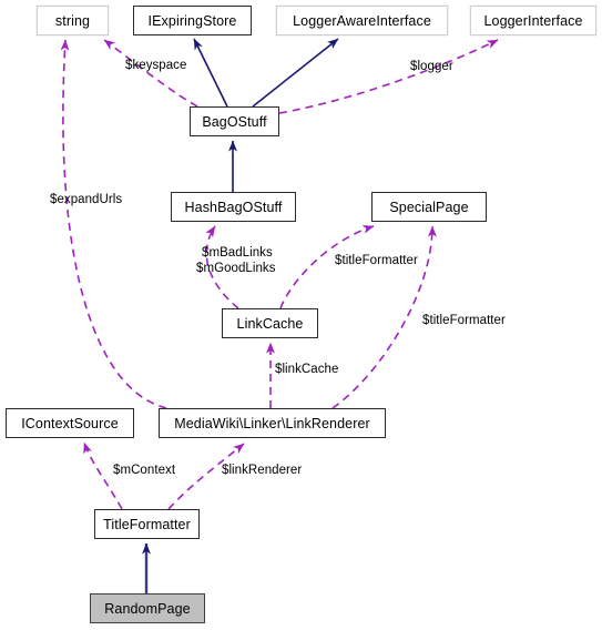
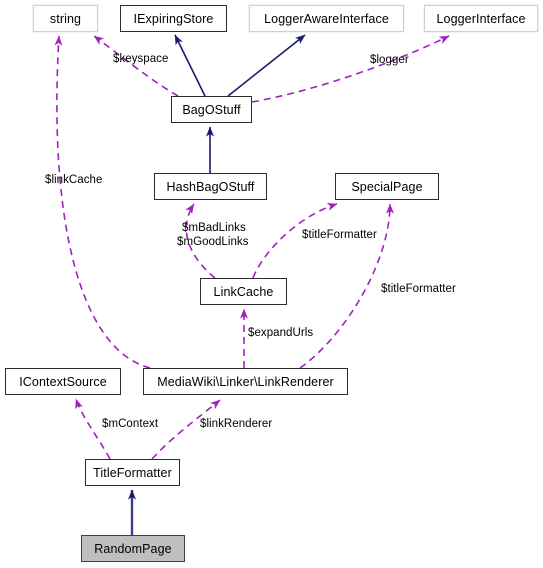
  string
  IExpiringStore
  LoggerAwareInterface
  LoggerInterface
  BagOStuff
  HashBagOStuff
  SpecialPage
  LinkCache
  IContextSource
  MediaWiki\Linker\LinkRenderer
  TitleFormatter
  RandomPage
  $keyspace
  $logger
- $expandUrls
+ $linkCache
  $mBadLinks
  $mGoodLinks
  $titleFormatter
  $titleFormatter
- $linkCache
+ $expandUrls
  $mContext
  $linkRenderer
